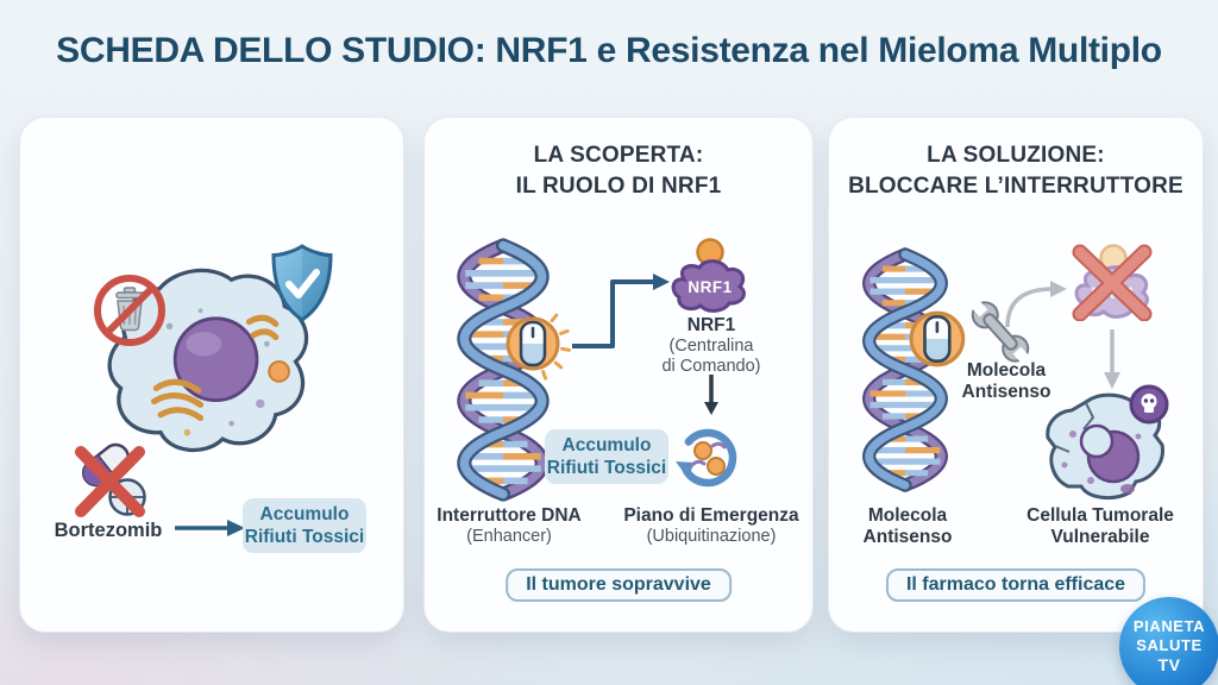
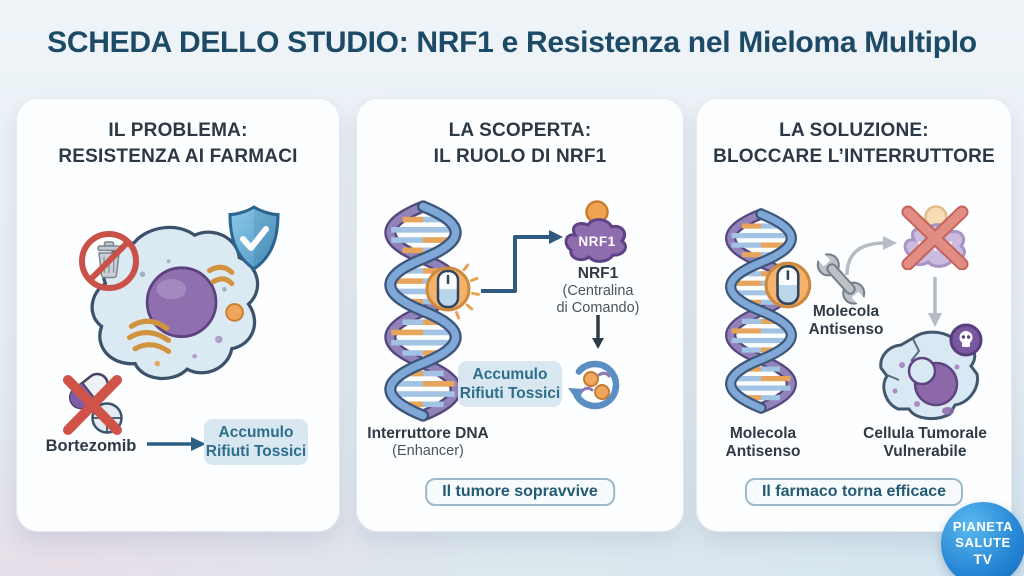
  SCHEDA DELLO STUDIO: NRF1 e Resistenza nel Mieloma Multiplo
+ IL PROBLEMA:
+ RESISTENZA AI FARMACI
  Bortezomib
  Accumulo
  Rifiuti Tossici
  LA SCOPERTA:
  IL RUOLO DI NRF1
  NRF1
  NRF1
  (Centralina
  di Comando)
  Accumulo
  Rifiuti Tossici
  Interruttore DNA
  (Enhancer)
- Piano di Emergenza
- (Ubiquitinazione)
  Il tumore sopravvive
  LA SOLUZIONE:
  BLOCCARE L’INTERRUTTORE
  Molecola
  Antisenso
  Molecola
  Antisenso
  Cellula Tumorale
  Vulnerabile
  Il farmaco torna efficace
  PIANETA
  SALUTE
  TV
